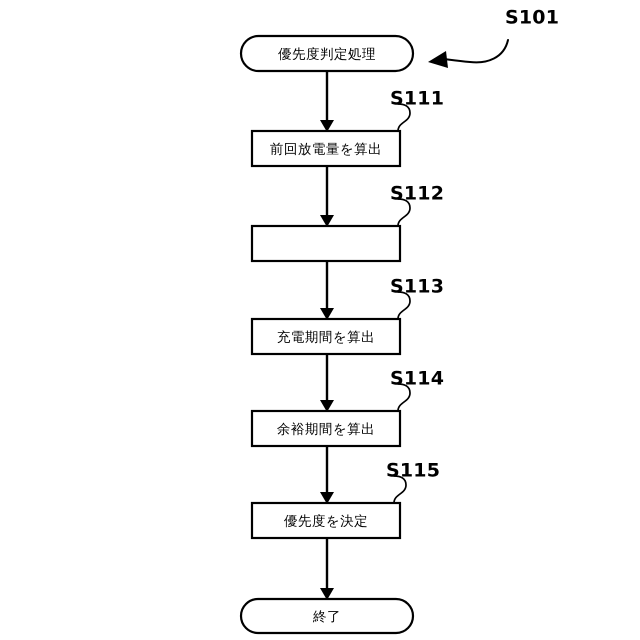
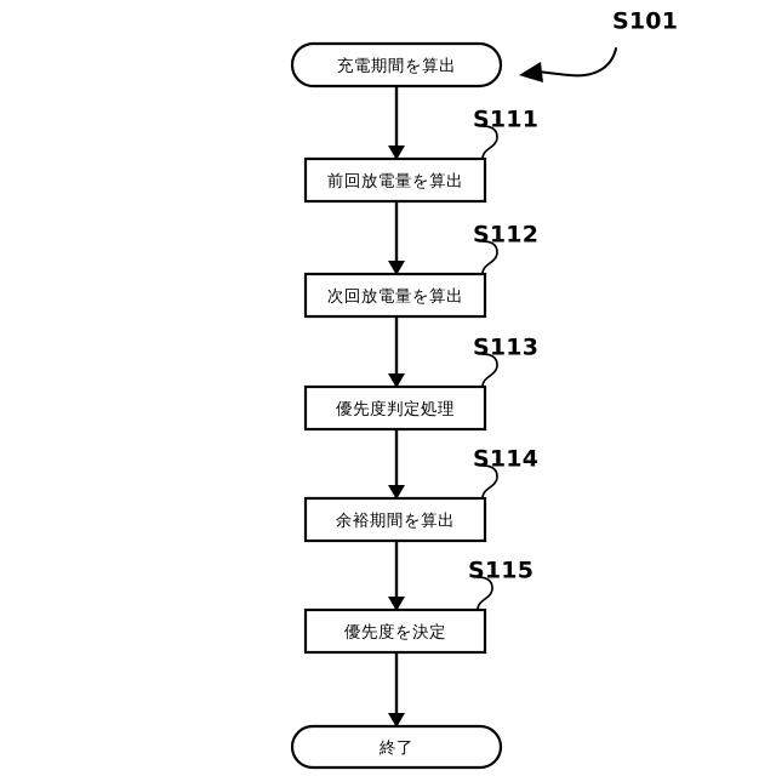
- 優先度判定処理
+ 充電期間を算出
  前回放電量を算出
  S111
+ 次回放電量を算出
  S112
- 充電期間を算出
+ 優先度判定処理
  S113
  余裕期間を算出
  S114
  優先度を決定
  S115
  終了
  S101
